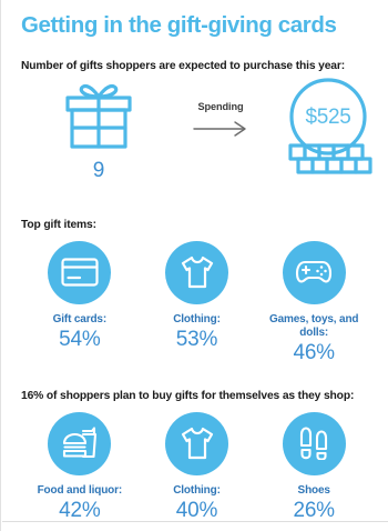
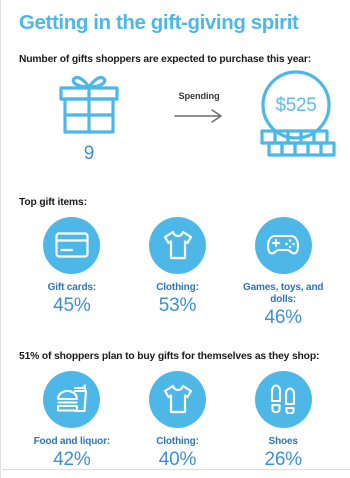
- Getting in the gift-giving cards
+ Getting in the gift-giving spirit
  Number of gifts shoppers are expected to purchase this year:
  9
  Spending
  $525
  Top gift items:
  Gift cards:
- 54%
+ 45%
  Clothing:
  53%
  Games, toys, and dolls:
  46%
- 16% of shoppers plan to buy gifts for themselves as they shop:
+ 51% of shoppers plan to buy gifts for themselves as they shop:
  Food and liquor:
  42%
  Clothing:
  40%
  Shoes
  26%
